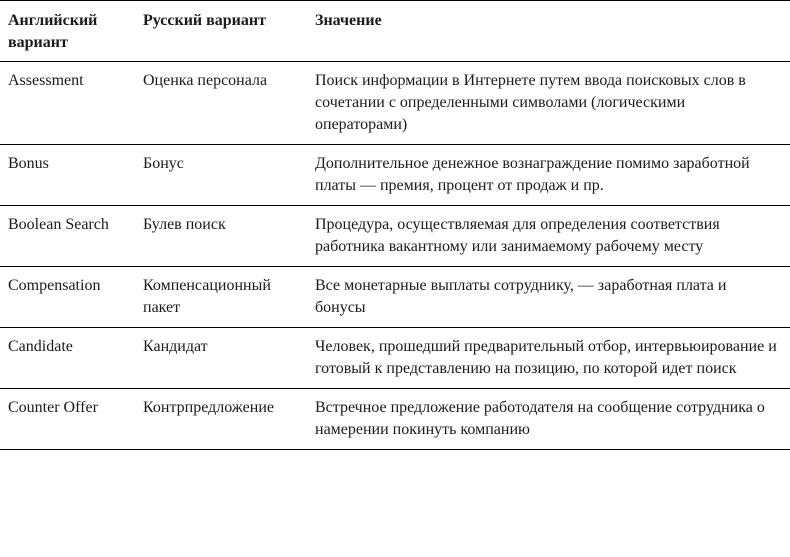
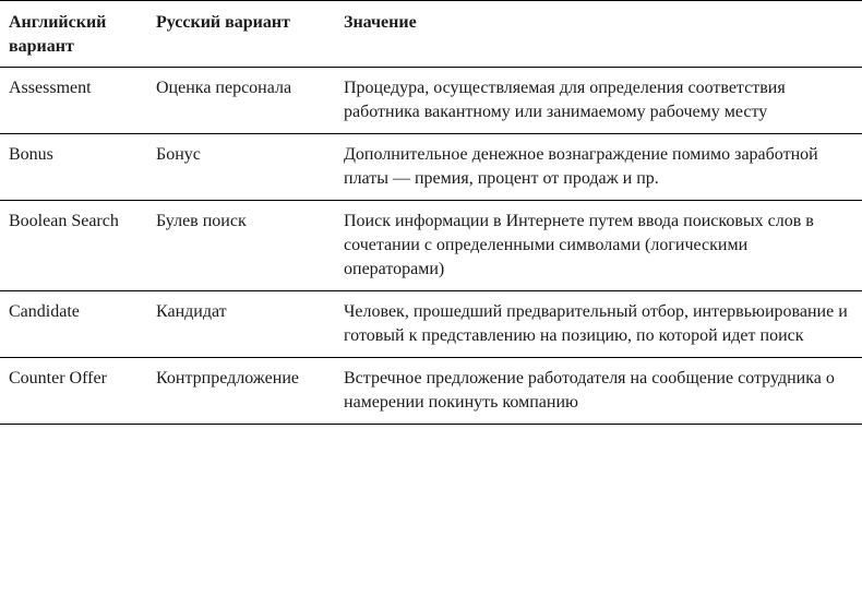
  Английский вариант	Русский вариант	Значение
- Assessment	Оценка персонала	Поиск информации в Интернете путем ввода поисковых слов в сочетании с определенными символами (логическими операторами)
+ Assessment	Оценка персонала	Процедура, осуществляемая для определения соответствия работника вакантному или занимаемому рабочему месту
  Bonus	Бонус	Дополнительное денежное вознаграждение помимо заработной платы — премия, процент от продаж и пр.
- Boolean Search	Булев поиск	Процедура, осуществляемая для определения соответствия работника вакантному или занимаемому рабочему месту
+ Boolean Search	Булев поиск	Поиск информации в Интернете путем ввода поисковых слов в сочетании с определенными символами (логическими операторами)
- Compensation	Компенсационный пакет	Все монетарные выплаты сотруднику, — заработная плата и бонусы
  Candidate	Кандидат	Человек, прошедший предварительный отбор, интервьюирование и готовый к представлению на позицию, по которой идет поиск
  Counter Offer	Контрпредложение	Встречное предложение работодателя на сообщение сотрудника о намерении покинуть компанию
